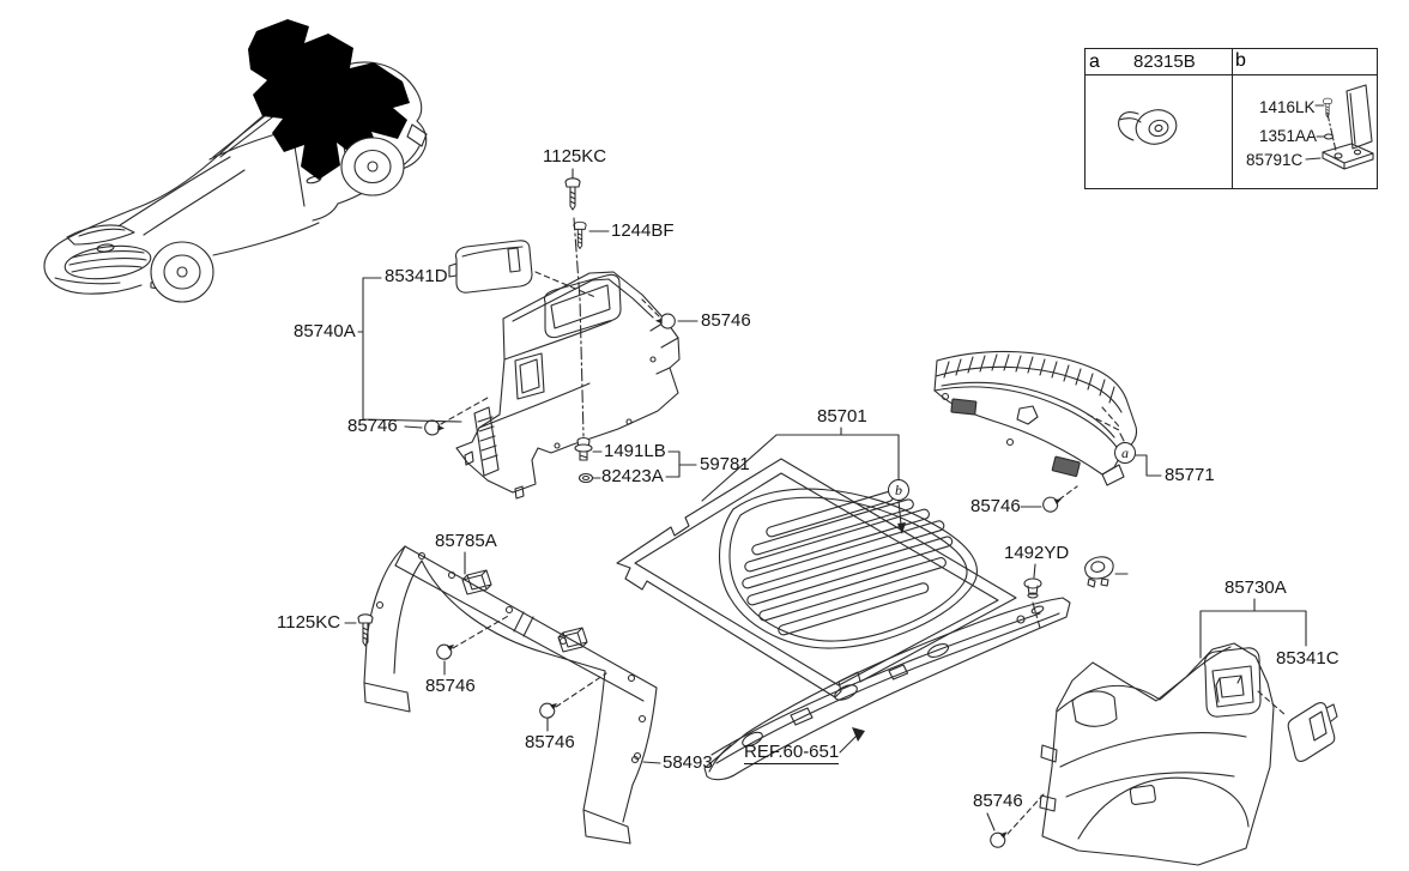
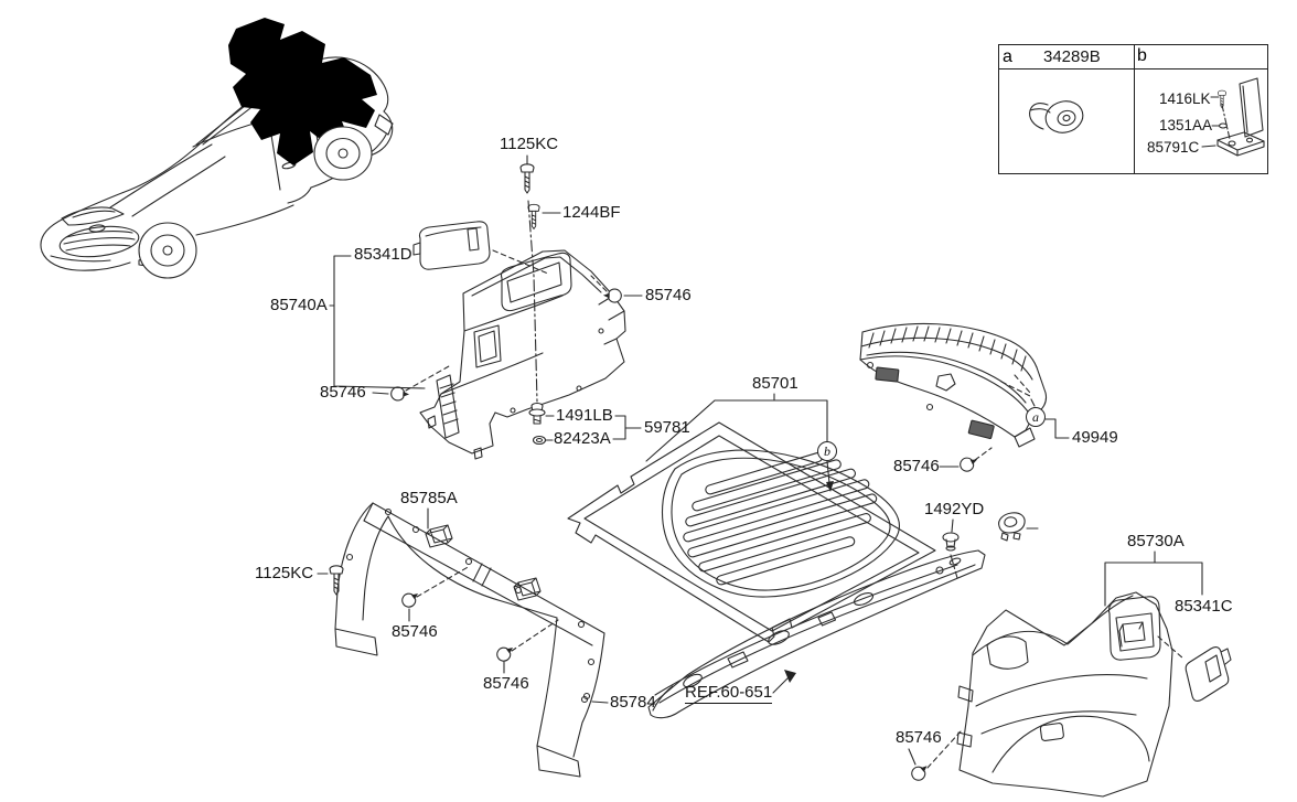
  1125KC
  1244BF
  85341D
  85740A
  85746
  85746
  1491LB
  82423A
  59781
  85701
- 85771
+ 49949
  85746
  85785A
  1125KC
  85746
  85746
- 58493
+ 85784
  REF.60-651
  1492YD
  85730A
  85341C
  85746
  b
  a
  a
- 82315B
+ 34289B
  b
  1416LK
  1351AA
  85791C
